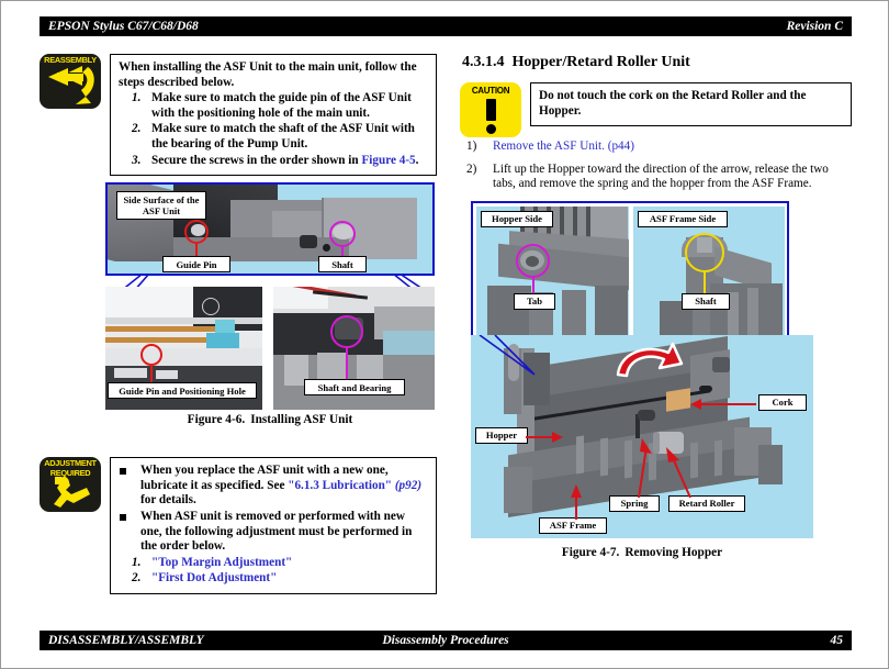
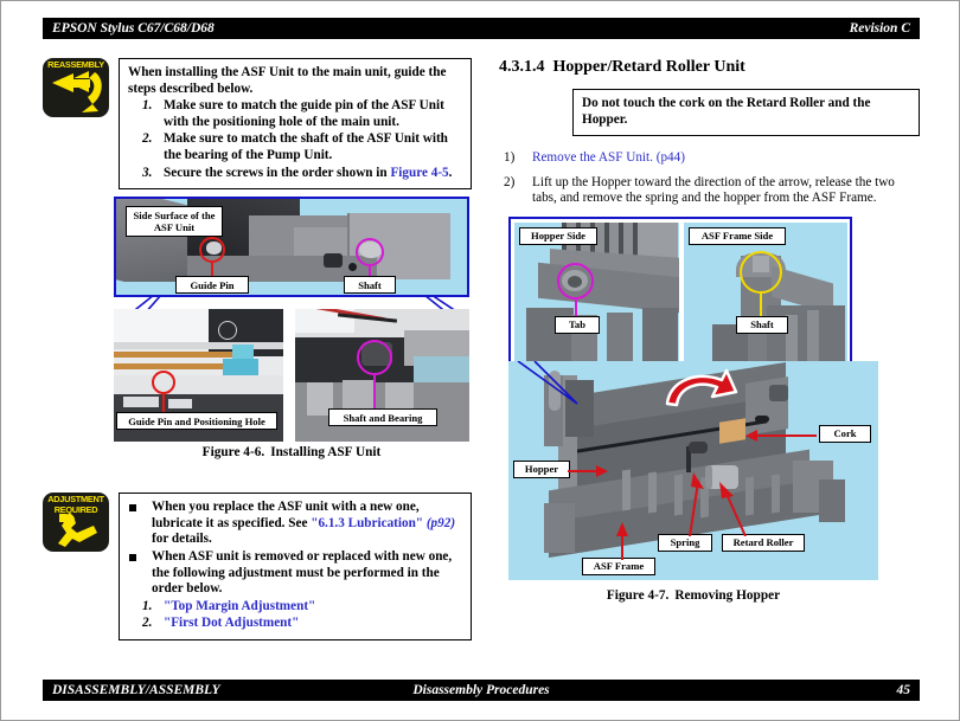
  EPSON Stylus C67/C68/D68
  Revision C
  REASSEMBLY
- When installing the ASF Unit to the main unit, follow the steps described below.
+ When installing the ASF Unit to the main unit, guide the steps described below.
  1.
  Make sure to match the guide pin of the ASF Unit with the positioning hole of the main unit.
  2.
  Make sure to match the shaft of the ASF Unit with the bearing of the Pump Unit.
  3.
  Secure the screws in the order shown in Figure 4-5.
  Side Surface of the
  ASF Unit
  Guide Pin
  Shaft
  Guide Pin and Positioning Hole
  Shaft and Bearing
  Figure 4-6. Installing ASF Unit
  ADJUSTMENT
  REQUIRED
  When you replace the ASF unit with a new one, lubricate it as specified. See "6.1.3 Lubrication" (p92) for details.
- When ASF unit is removed or performed with new one, the following adjustment must be performed in the order below.
+ When ASF unit is removed or replaced with new one, the following adjustment must be performed in the order below.
  1.
  "Top Margin Adjustment"
  2.
  "First Dot Adjustment"
  4.3.1.4 Hopper/Retard Roller Unit
- CAUTION
  Do not touch the cork on the Retard Roller and the Hopper.
  1)
  Remove the ASF Unit. (p44)
  2)
  Lift up the Hopper toward the direction of the arrow, release the two tabs, and remove the spring and the hopper from the ASF Frame.
  Tab
  Hopper Side
  Shaft
  ASF Frame Side
  Hopper
  Cork
  Spring
  Retard Roller
  ASF Frame
  Figure 4-7. Removing Hopper
  DISASSEMBLY/ASSEMBLY
  Disassembly Procedures
  45
